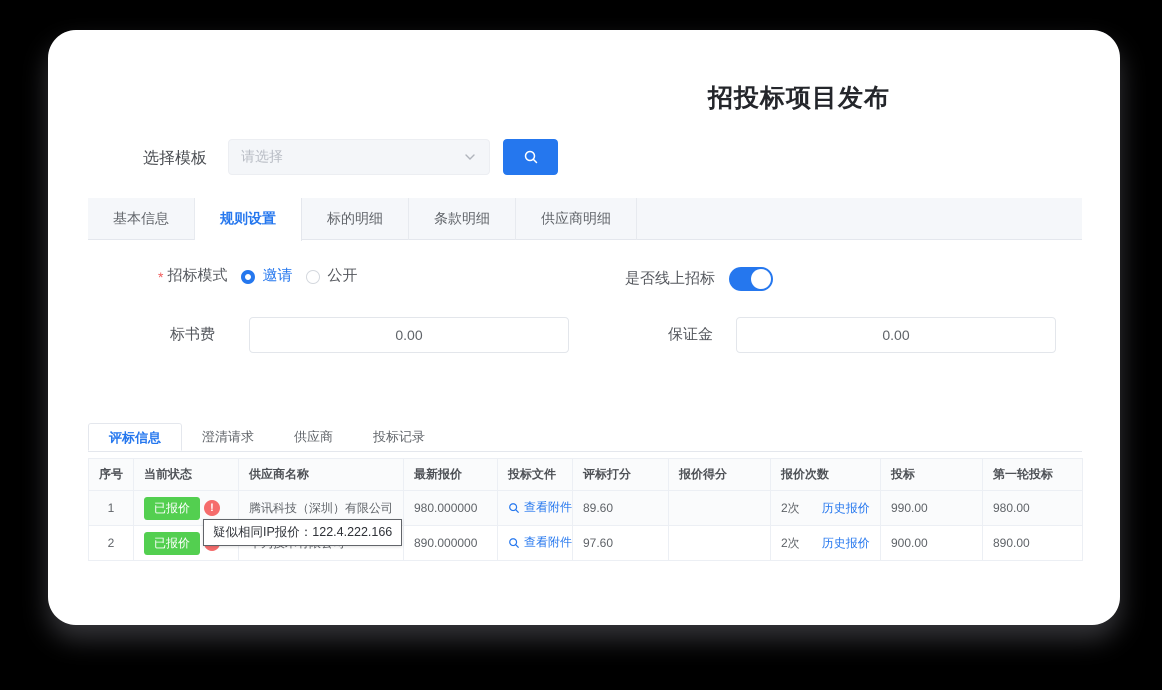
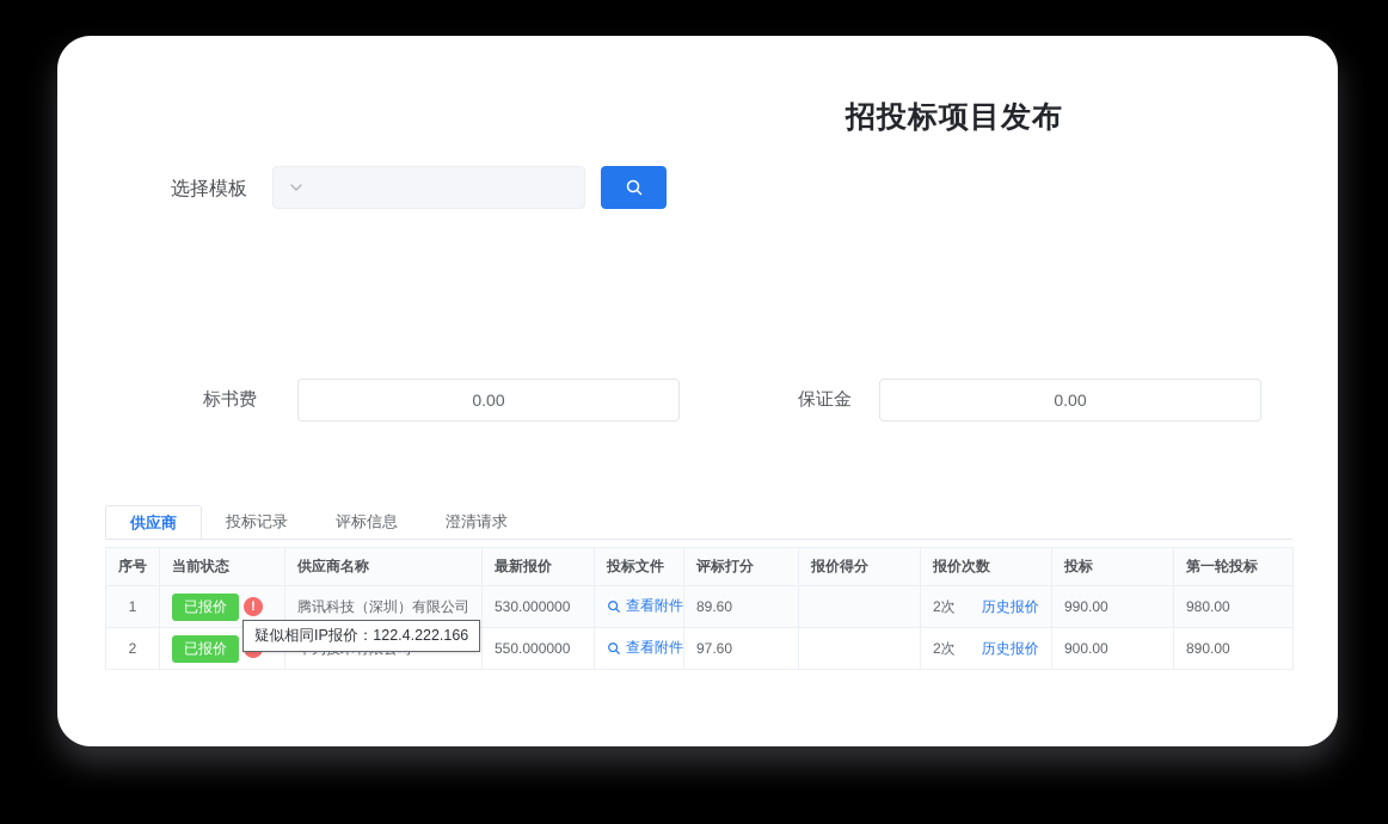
  招投标项目发布
  选择模板
- 请选择
- 基本信息
- 规则设置
- 标的明细
- 条款明细
- 供应商明细
- *
- 招标模式
- 邀请
- 公开
- 是否线上招标
  标书费
  0.00
  保证金
  0.00
- 评标信息
+ 供应商
- 澄清请求
+ 投标记录
- 供应商
+ 评标信息
- 投标记录
+ 澄清请求
  序号	当前状态	供应商名称	最新报价	投标文件	评标打分	报价得分	报价次数	投标	第一轮投标
- 1	已报价 !	腾讯科技（深圳）有限公司	980.000000	查看附件	89.60		2次 历史报价	990.00	980.00
+ 1	已报价 !	腾讯科技（深圳）有限公司	530.000000	查看附件	89.60		2次 历史报价	990.00	980.00
- 2	已报价		890.000000	查看附件	97.60		2次 历史报价	900.00	890.00
+ 2	已报价		550.000000	查看附件	97.60		2次 历史报价	900.00	890.00
  疑似相同IP报价：122.4.222.166
